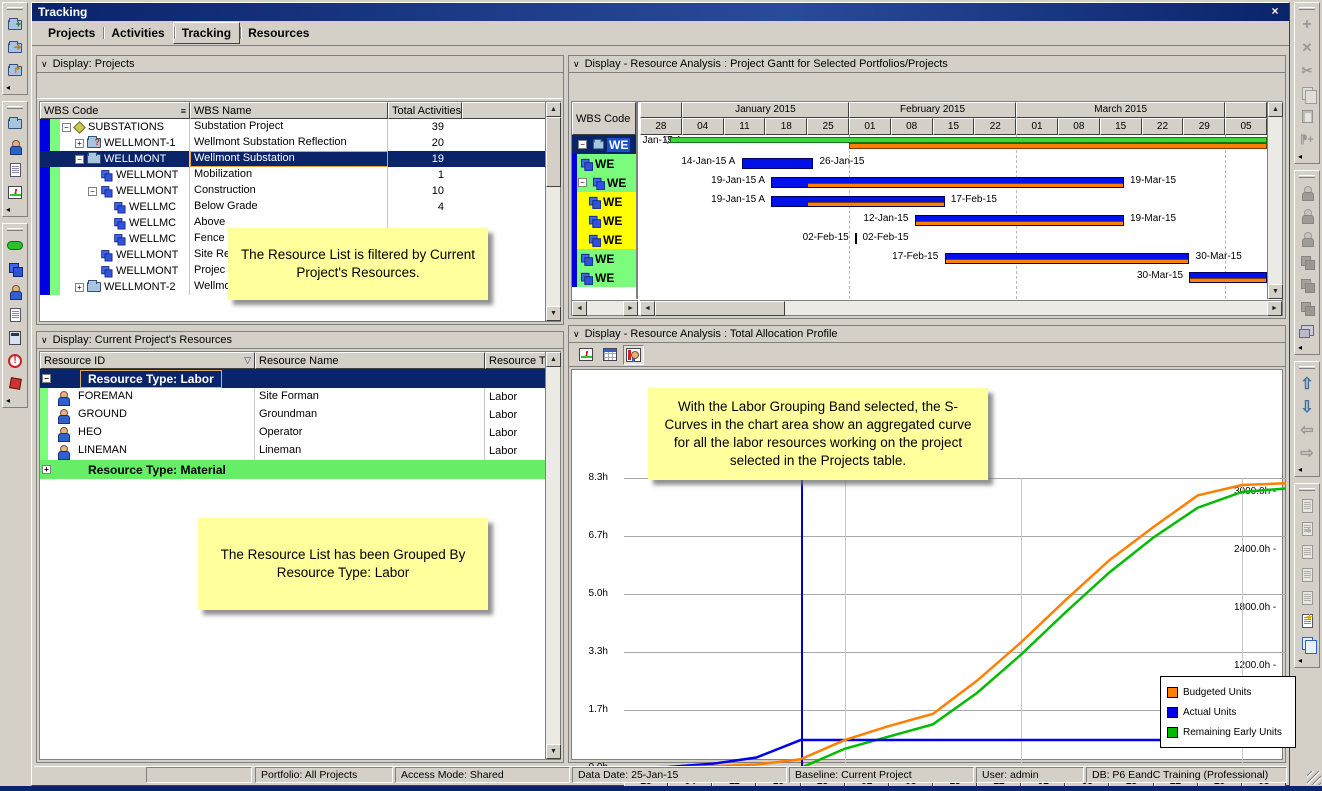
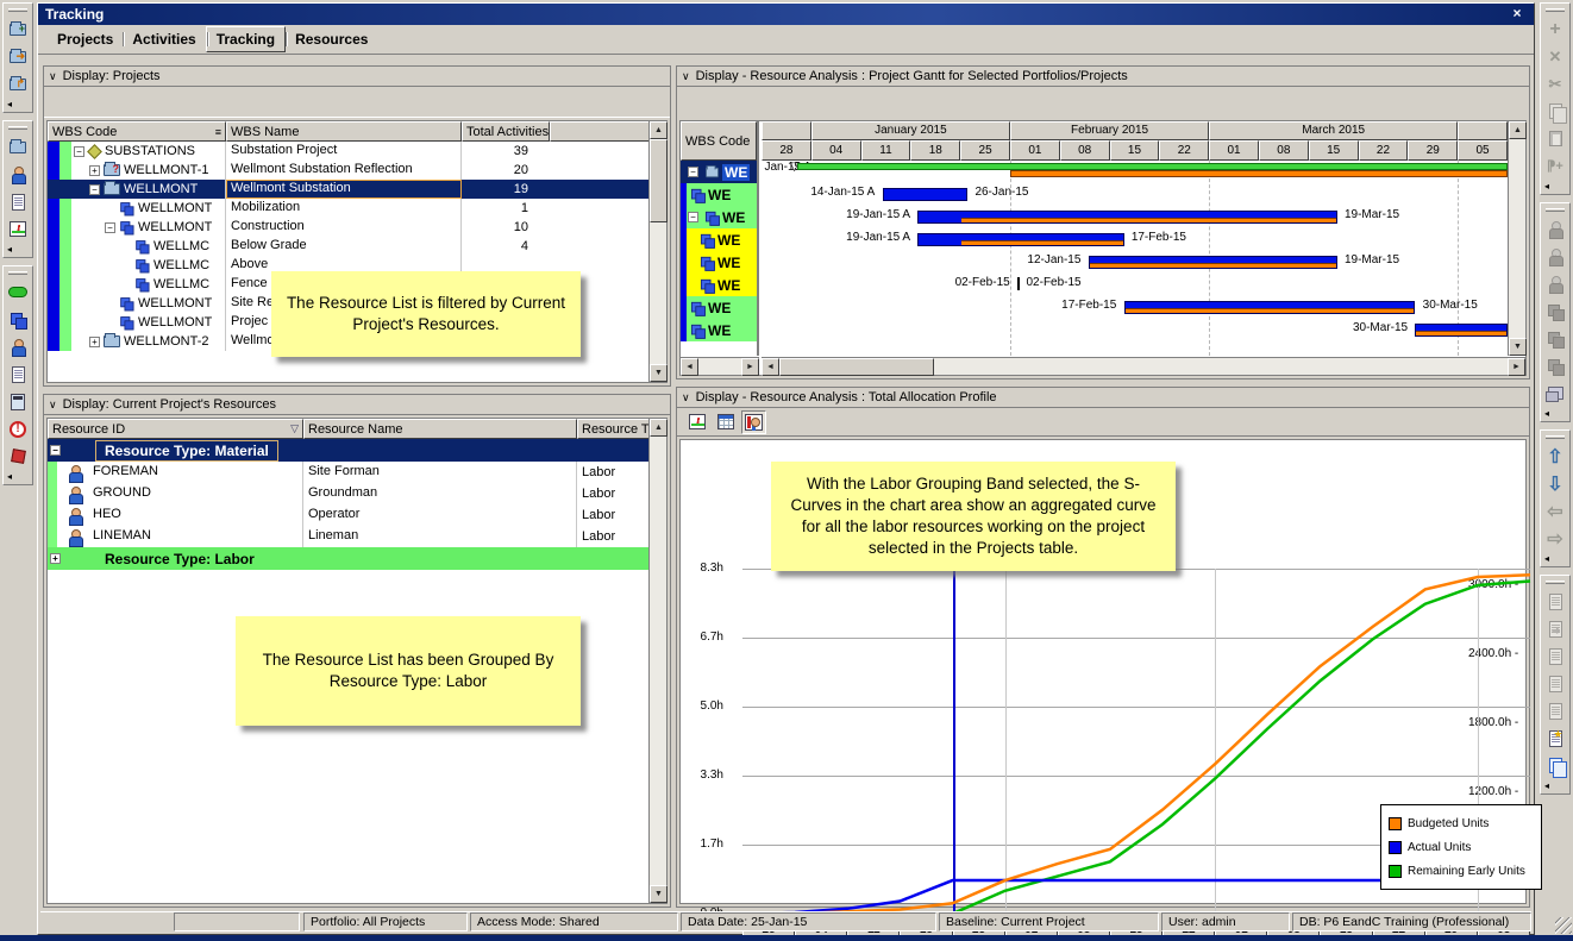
  +
  ➜
  ↱
  ◂
  ◂
  !
  ◂
  +
  ✕
  ✂
  ⁋+
  ◂
  ✕
  ➜
  ↧
  ↦
  ◂
  ⇧
  ⇩
  ⇦
  ⇨
  ◂
  ➜
  ★
  ◂
  Tracking
  ×
  Projects
  Activities
  Tracking
  Resources
  ∨
  Display: Projects
  WBS Code
  ≡
  WBS Name
  Total Activities
  −
  SUBSTATIONS
  Substation Project
  39
  +
  ?
  WELLMONT-1
  Wellmont Substation Reflection
  20
  −
  WELLMONT
  Wellmont Substation
  19
  WELLMONT
  Mobilization
  1
  −
  WELLMONT
  Construction
  10
  WELLMC
  Below Grade
  4
  WELLMC
  Above
  WELLMC
  Fence
  WELLMONT
  Site R
  WELLMONT
  Projec
  +
  WELLMONT-2
  ∨
  Display: Current Project's Resources
  Resource ID
  ▽
  Resource Name
  Resource T
  −
- Resource Type: Labor
+ Resource Type: Material
  FOREMAN
  Site Forman
  Labor
  GROUND
  Groundman
  Labor
  HEO
  Operator
  Labor
  LINEMAN
  Lineman
  Labor
  +
- Resource Type: Material
+ Resource Type: Labor
  ∨
  Display - Resource Analysis : Project Gantt for Selected Portfolios/Projects
  WBS Code
  −
  WE
  WE
  −
  WE
  WE
  WE
  WE
  WE
  WE
  January 2015
  February 2015
  March 2015
  28
  04
  11
  18
  25
  01
  08
  15
  22
  01
  08
  15
  22
  29
  05
  Jan-1
  ▽
  14-Jan-15 A
  26-Jan-15
  19-Jan-15 A
  19-Mar-15
  19-Jan-15 A
  17-Feb-15
  12-Jan-15
  19-Mar-15
  02-Feb-15
  02-Feb-15
  17-Feb-15
  30-Mar-15
  30-Mar-15
  ∨
  Display - Resource Analysis : Total Allocation Profile
  8.3h
  6.7h
  5.0h
  3.3h
  1.7h
  200.0h -
  100.0h -
  100.0h -
  Budgeted Units
  Actual Units
  Remaining Early Units
  Portfolio: All Projects
  Access Mode: Shared
  Data Date: 25-Jan-15
  Baseline: Current Project
  User: admin
  DB: P6 EandC Training (Professional)
  The Resource List is filtered by Current Project's Resources.
  The Resource List has been Grouped By Resource Type: Labor
  With the Labor Grouping Band selected, the S- Curves in the chart area show an aggregated curve for all the labor resources working on the project selected in the Projects table.
